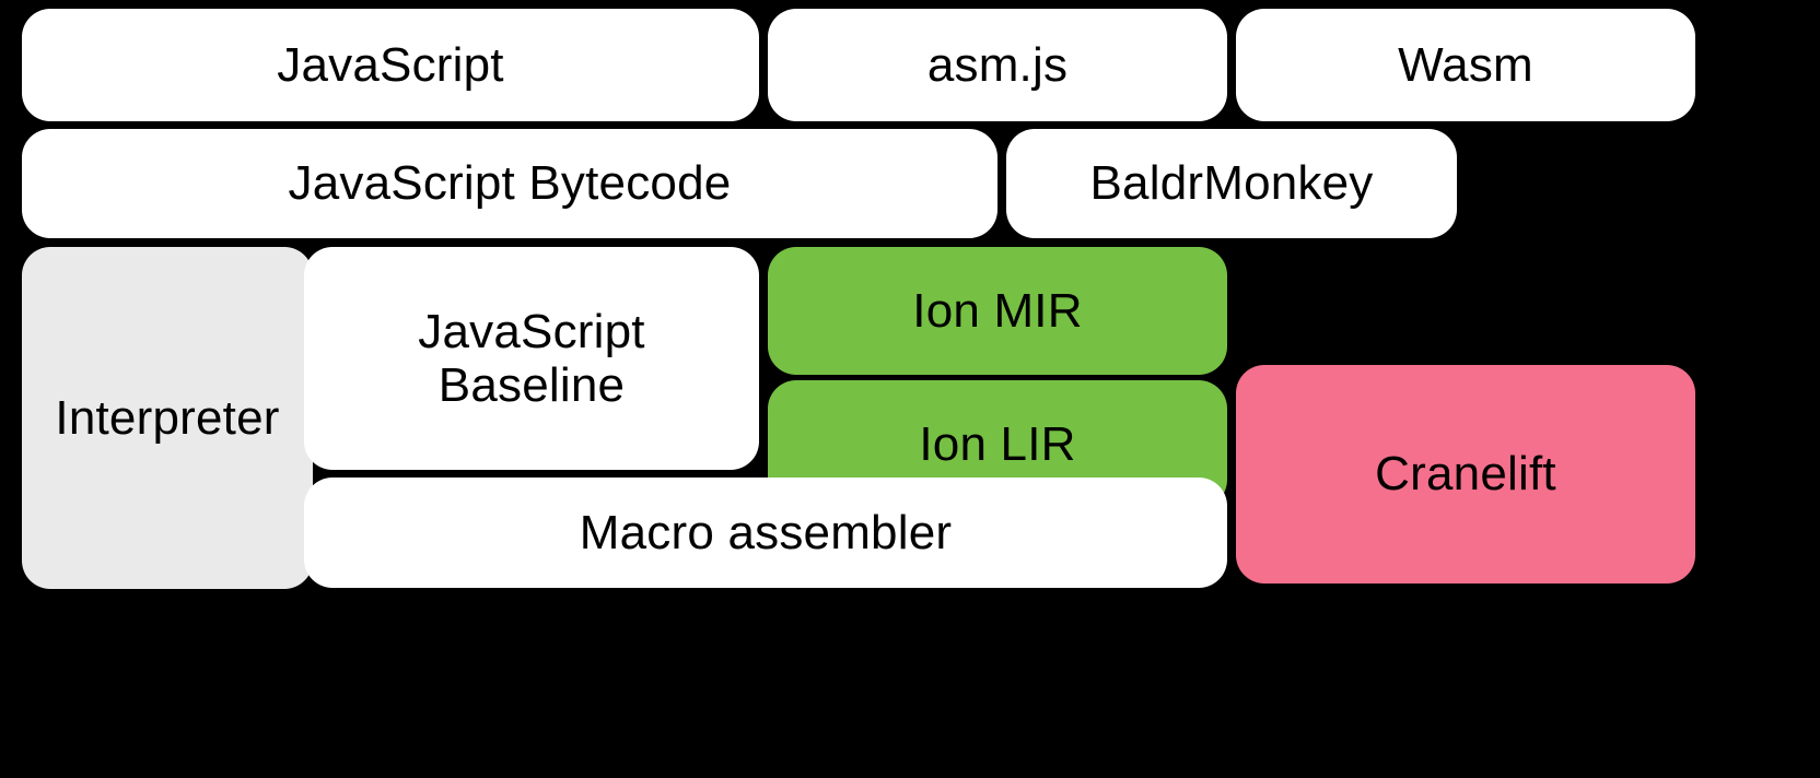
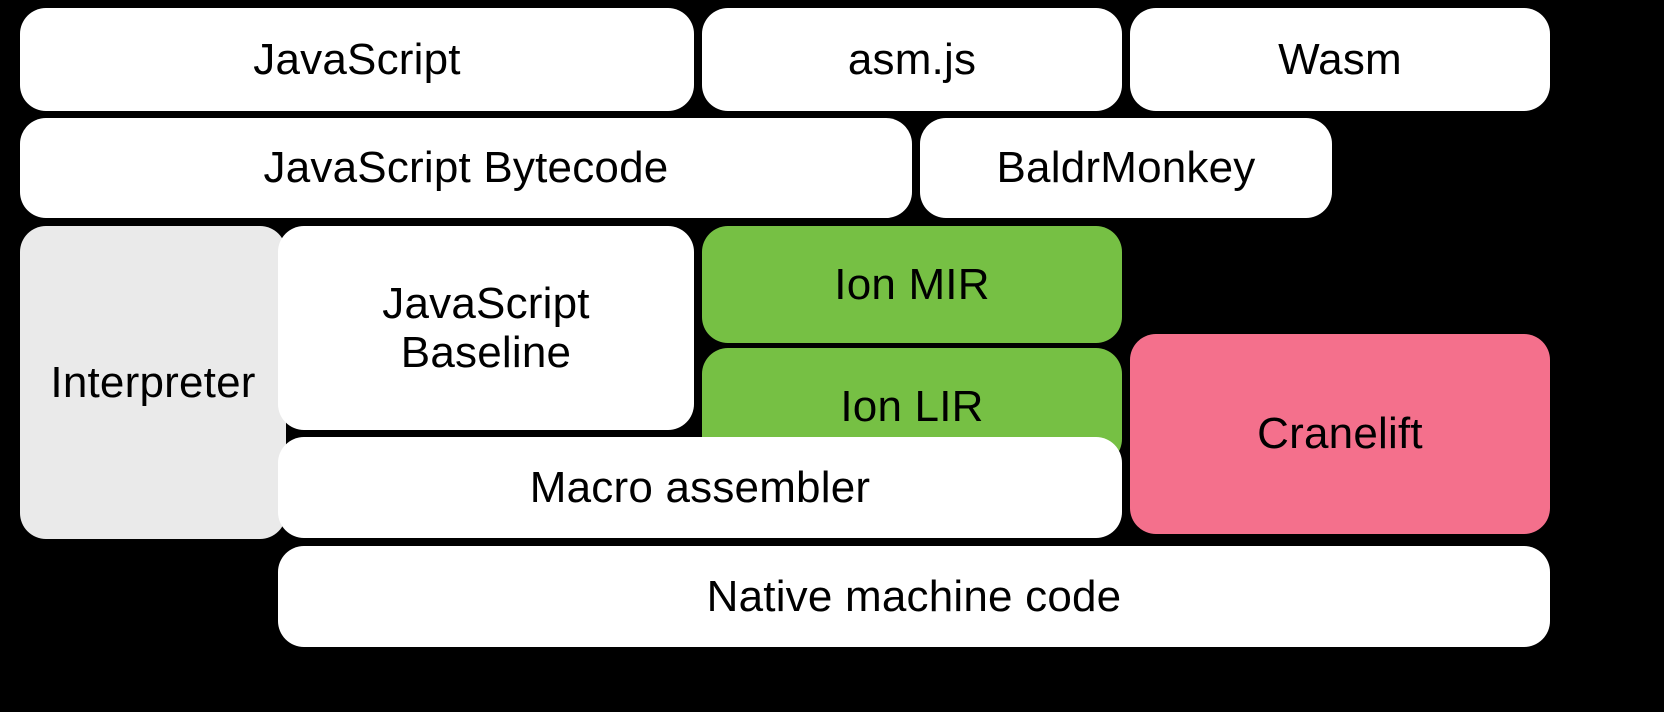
  JavaScript
  asm.js
  Wasm
  JavaScript Bytecode
  BaldrMonkey
  Interpreter
  JavaScript
  Baseline
  Ion MIR
  Ion LIR
  Cranelift
  Macro assembler
+ Native machine code
